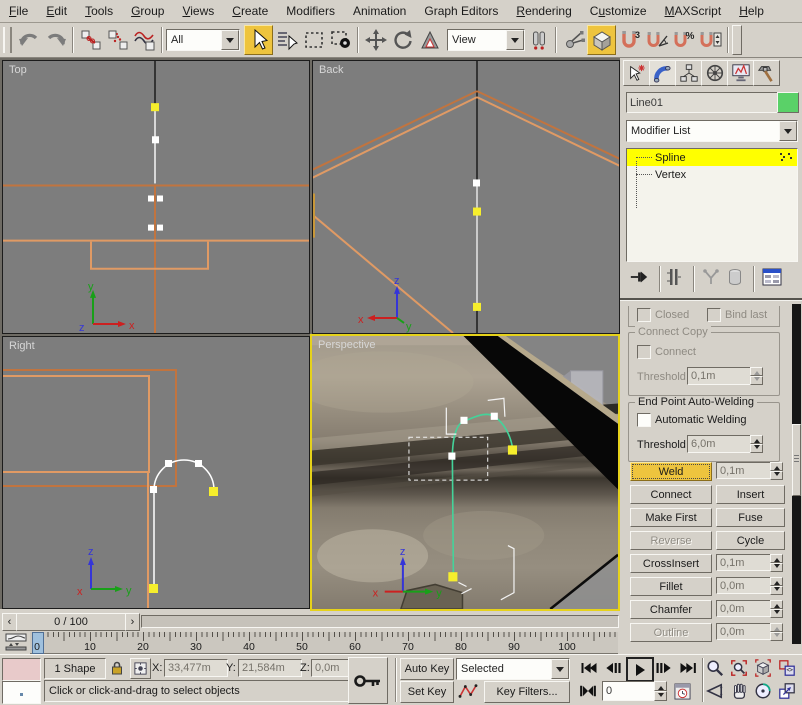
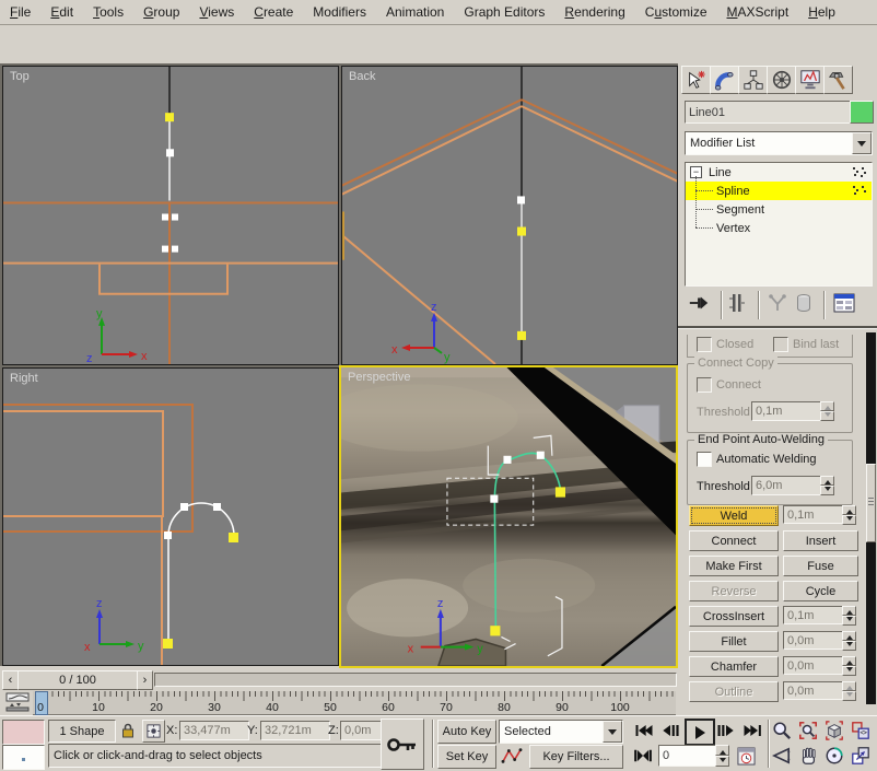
  File
  Edit
  Tools
  Group
  Views
  Create
  Modifiers
  Animation
  Graph Editors
  Rendering
  Customize
  MAXScript
  Help
- All
- View
- 3
- %
  Top
  y
  x
  z
  Back
  z
  x
  y
  Right
  z
  x
  y
  Perspective
  z
  x
  y
  Line01
  Modifier List
+ −
+ Line
  Spline
+ Segment
  Vertex
  Closed
  Bind last
  Connect Copy
  Connect
  Threshold
  0,1m
  End Point Auto-Welding
  Automatic Welding
  Threshold
  6,0m
  Weld
  0,1m
  Connect
  Insert
  Make First
  Fuse
  Reverse
  Cycle
  CrossInsert
  0,1m
  Fillet
  0,0m
  Chamfer
  0,0m
  Outline
  0,0m
  ‹
  0 / 100
  ›
  0
  10
  20
  30
  40
  50
  60
  70
  80
  90
  100
  1 Shape
  Click or click-and-drag to select objects
  X:
  33,477m
  Y:
- 21,584m
+ 32,721m
  Z:
  0,0m
  Auto Key
  Set Key
  Selected
  Key Filters...
  0
